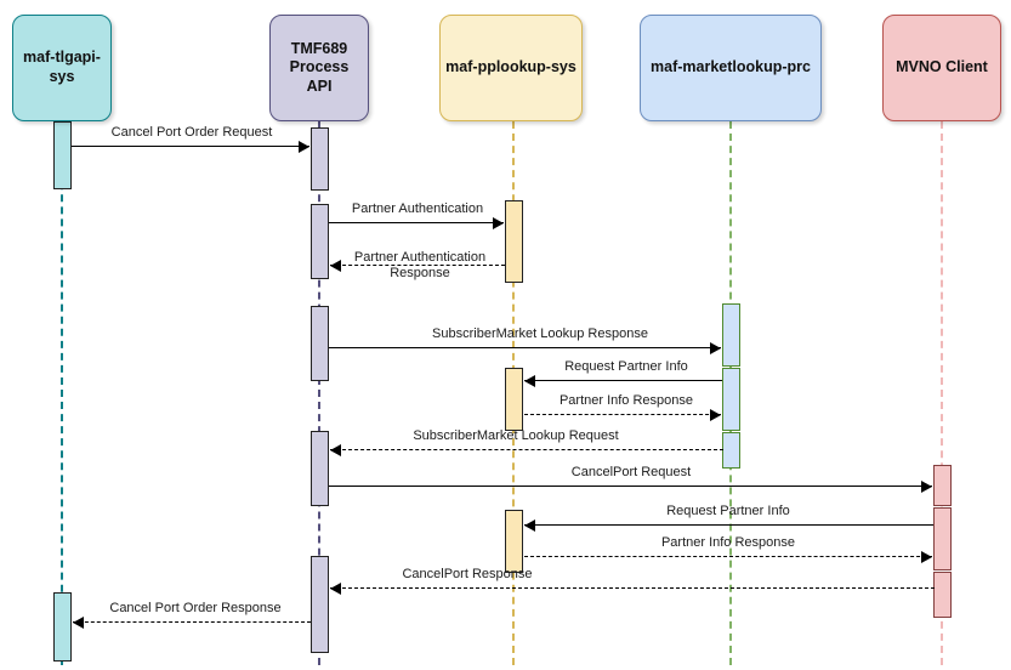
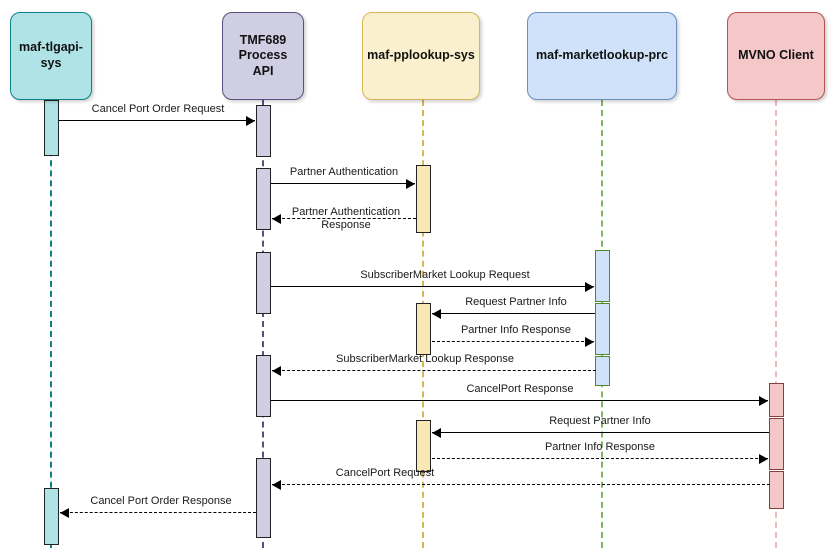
  Cancel Port Order Request
  Partner Authentication
  Partner Authentication
  Response
- SubscriberMarket Lookup Response
+ SubscriberMarket Lookup Request
  Request Partner Info
  Partner Info Response
- SubscriberMarket Lookup Request
+ SubscriberMarket Lookup Response
- CancelPort Request
+ CancelPort Response
  Request Partner Info
  Partner Info Response
- CancelPort Response
+ CancelPort Request
  Cancel Port Order Response
  maf-tlgapi-sys
  TMF689
  Process API
  maf-pplookup-sys
  maf-marketlookup-prc
  MVNO Client
